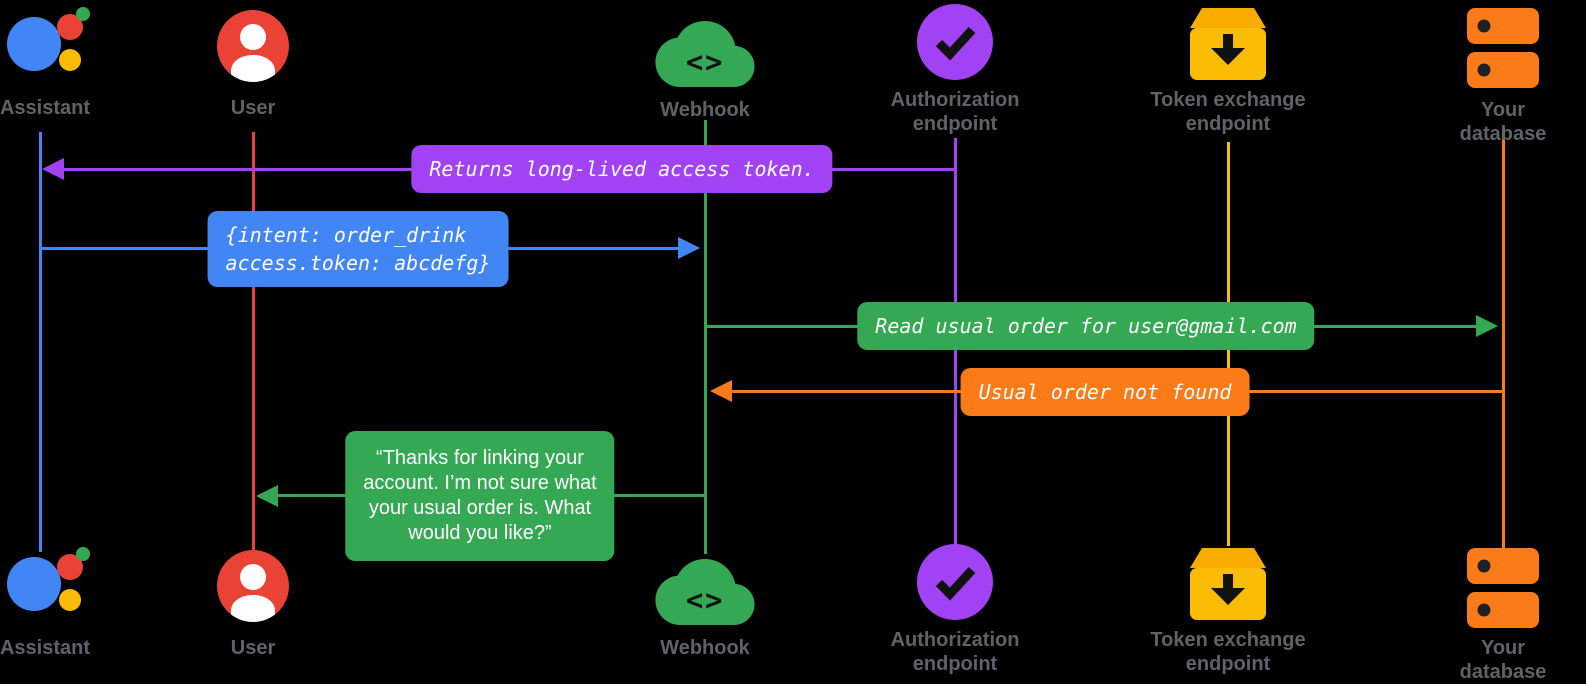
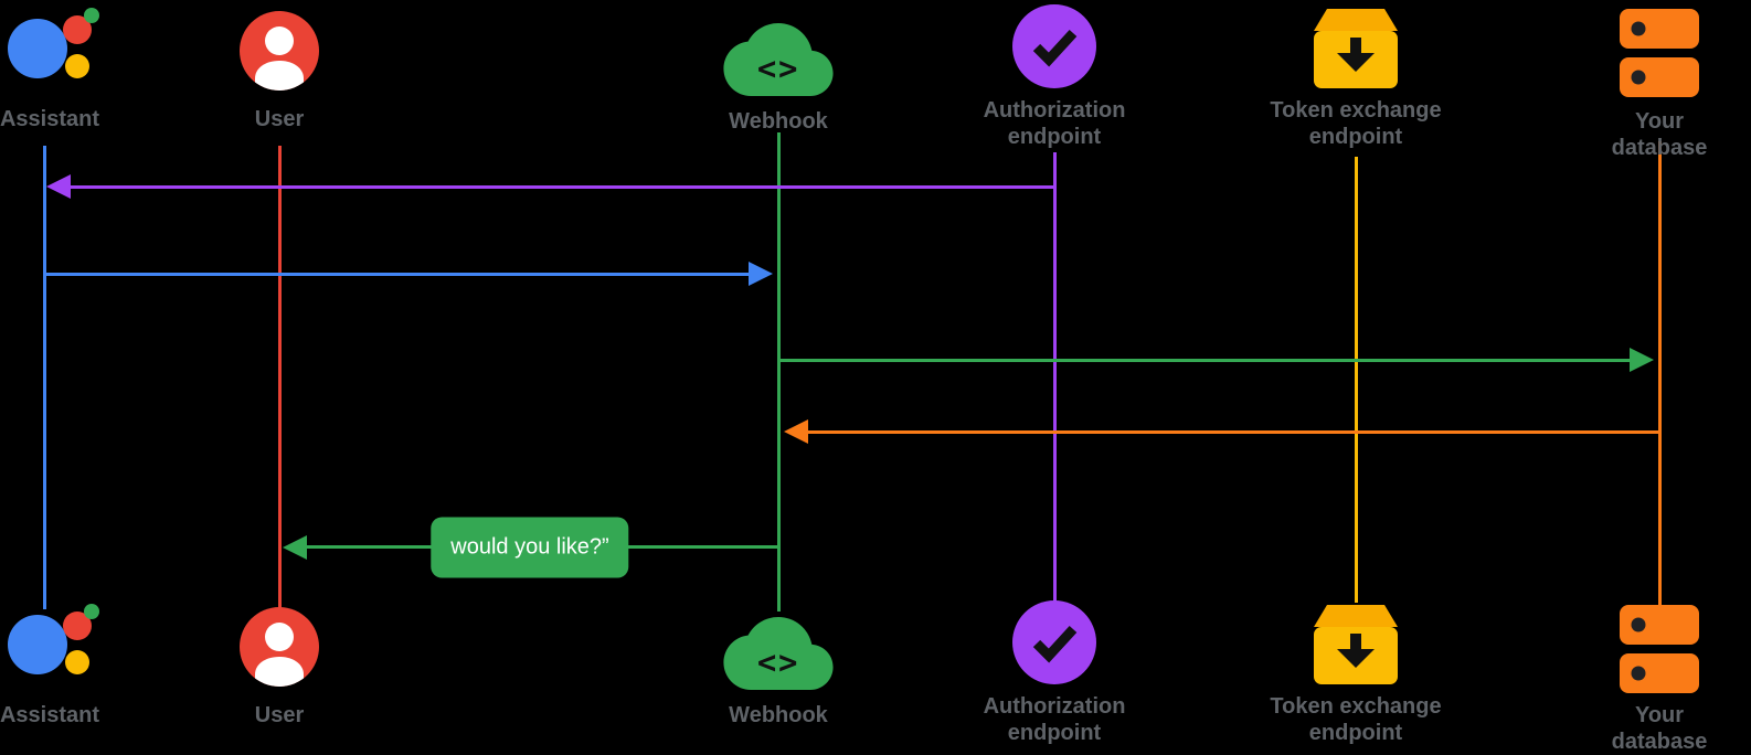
- Returns long-lived access token.
- {intent: order_drink
- access.token: abcdefg}
- Read usual order for user@gmail.com
- Usual order not found
- “Thanks for linking your
- account. I’m not sure what
- your usual order is. What
  would you like?”
  Assistant
  User
  <>
  Webhook
  Authorization endpoint
  Token exchange endpoint
  Your database
  Assistant
  User
  <>
  Webhook
  Authorization endpoint
  Token exchange endpoint
  Your database
